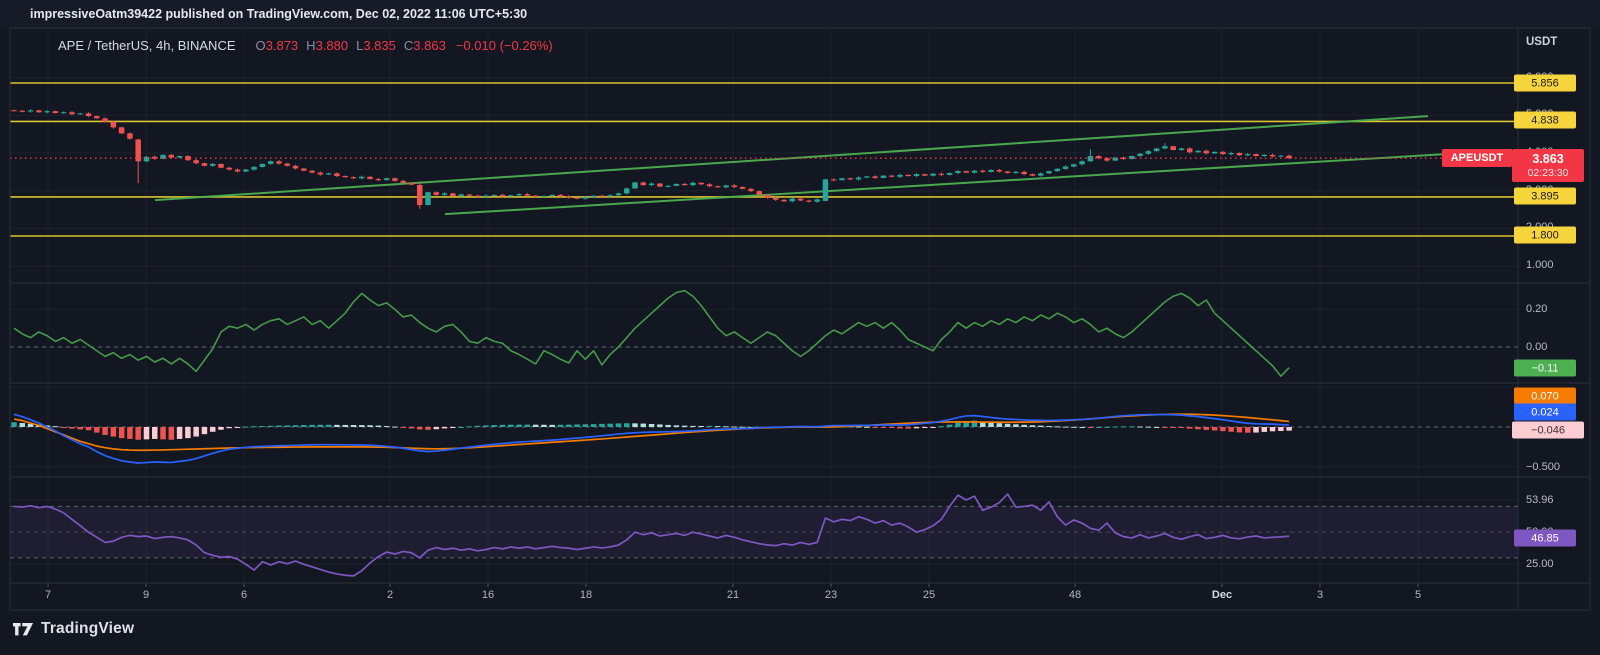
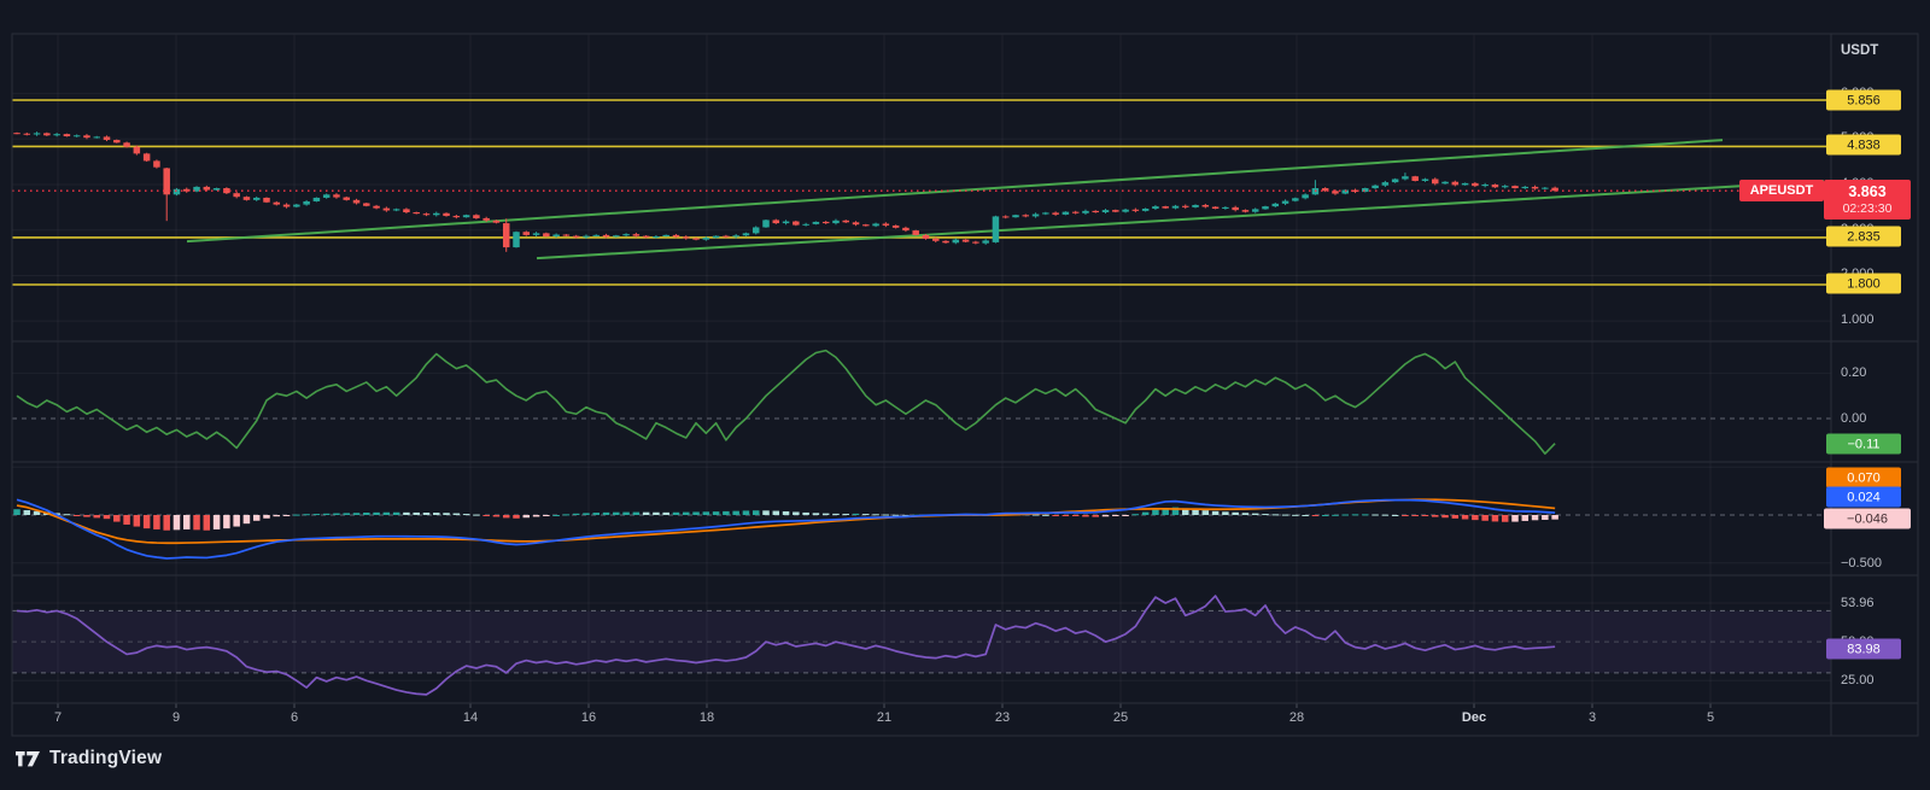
- impressiveOatm39422 published on TradingView.com, Dec 02, 2022 11:06 UTC+5:30
- APE / TetherUS, 4h, BINANCE O3.873 H3.880 L3.835 C3.863 −0.010 (−0.26%)
  USDT
  APEUSDT
  3.863
  02:23:30
  TradingView
  1.000
  5.856
  4.838
- 3.895
+ 2.835
  1.800
  0.20
  0.00
  −0.500
  53.96
  25.00
  −0.11
  0.070
  0.024
  −0.046
- 46.85
+ 83.98
  7
  9
  6
- 2
+ 14
  16
  18
  21
  23
  25
- 48
+ 28
  Dec
  3
  5
